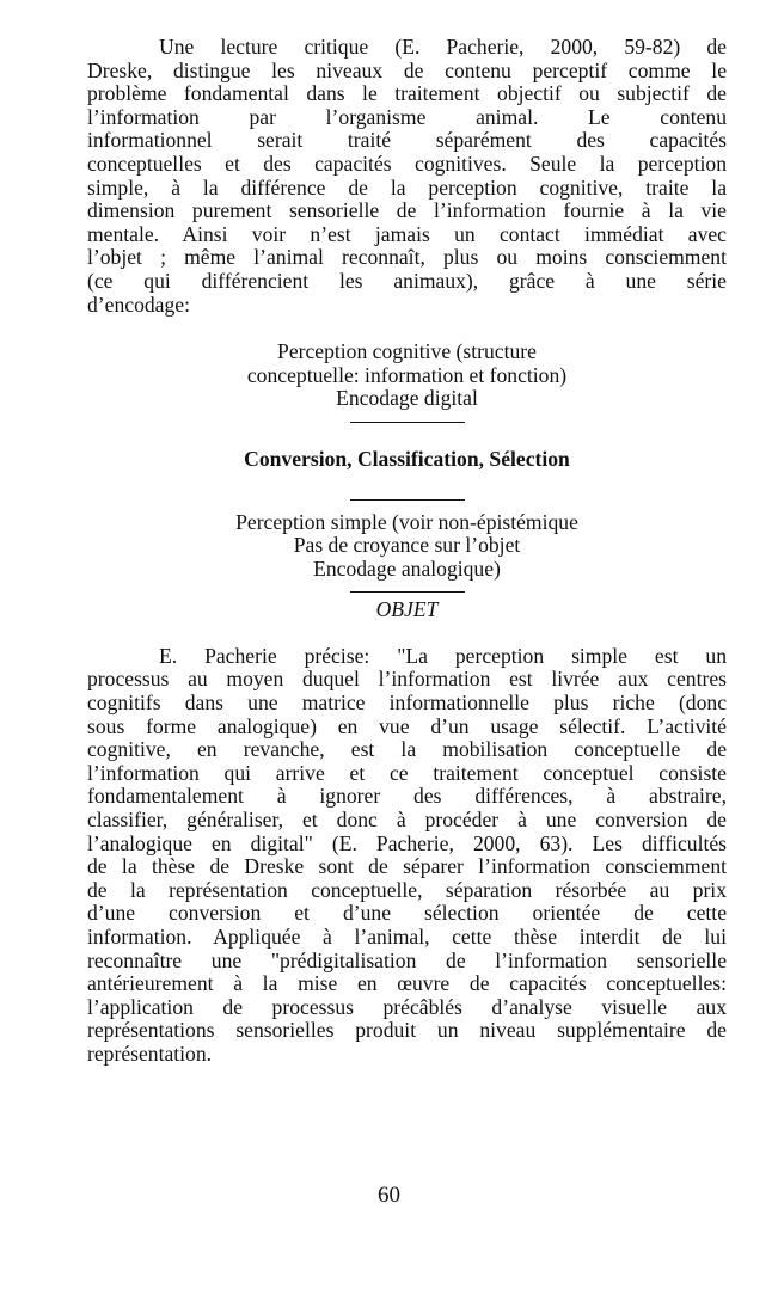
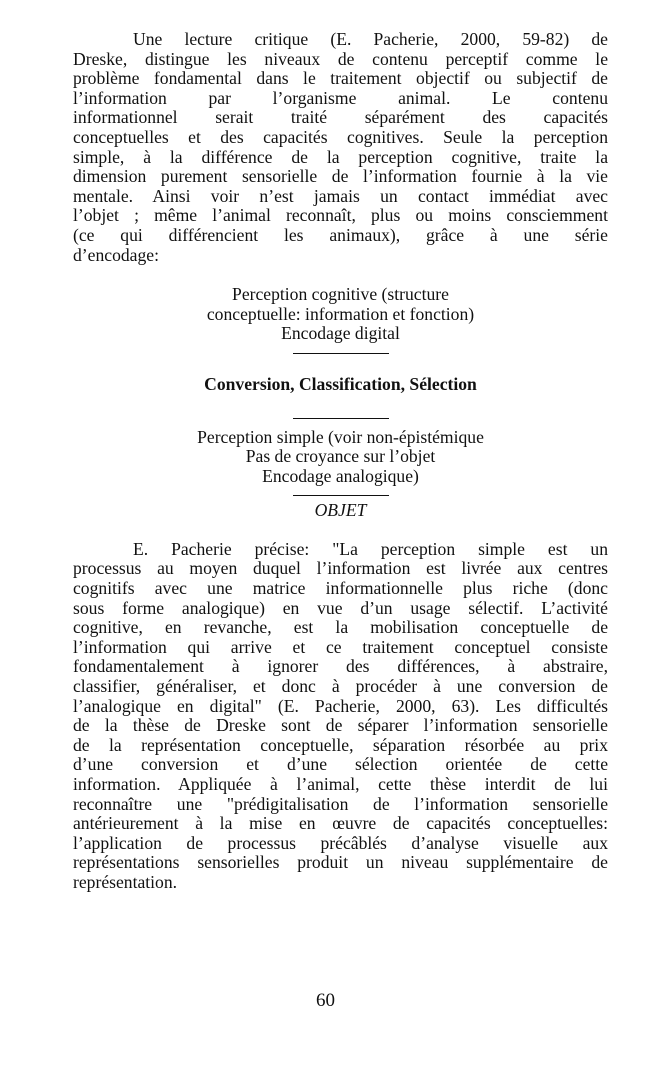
  Une lecture critique (E. Pacherie, 2000, 59-82) de
  Dreske, distingue les niveaux de contenu perceptif comme le
  problème fondamental dans le traitement objectif ou subjectif de
  l’information par l’organisme animal. Le contenu
  informationnel serait traité séparément des capacités
  conceptuelles et des capacités cognitives. Seule la perception
  simple, à la différence de la perception cognitive, traite la
  dimension purement sensorielle de l’information fournie à la vie
  mentale. Ainsi voir n’est jamais un contact immédiat avec
  l’objet ; même l’animal reconnaît, plus ou moins consciemment
  (ce qui différencient les animaux), grâce à une série
  d’encodage:
  Perception cognitive (structure
  conceptuelle: information et fonction)
  Encodage digital
  Conversion, Classification, Sélection
  Perception simple (voir non-épistémique
  Pas de croyance sur l’objet
  Encodage analogique)
  OBJET
  E. Pacherie précise: "La perception simple est un
  processus au moyen duquel l’information est livrée aux centres
- cognitifs dans une matrice informationnelle plus riche (donc
+ cognitifs avec une matrice informationnelle plus riche (donc
  sous forme analogique) en vue d’un usage sélectif. L’activité
  cognitive, en revanche, est la mobilisation conceptuelle de
  l’information qui arrive et ce traitement conceptuel consiste
  fondamentalement à ignorer des différences, à abstraire,
  classifier, généraliser, et donc à procéder à une conversion de
  l’analogique en digital" (E. Pacherie, 2000, 63). Les difficultés
- de la thèse de Dreske sont de séparer l’information consciemment
+ de la thèse de Dreske sont de séparer l’information sensorielle
  de la représentation conceptuelle, séparation résorbée au prix
  d’une conversion et d’une sélection orientée de cette
  information. Appliquée à l’animal, cette thèse interdit de lui
  reconnaître une "prédigitalisation de l’information sensorielle
  antérieurement à la mise en œuvre de capacités conceptuelles:
  l’application de processus précâblés d’analyse visuelle aux
  représentations sensorielles produit un niveau supplémentaire de
  représentation.
  60
